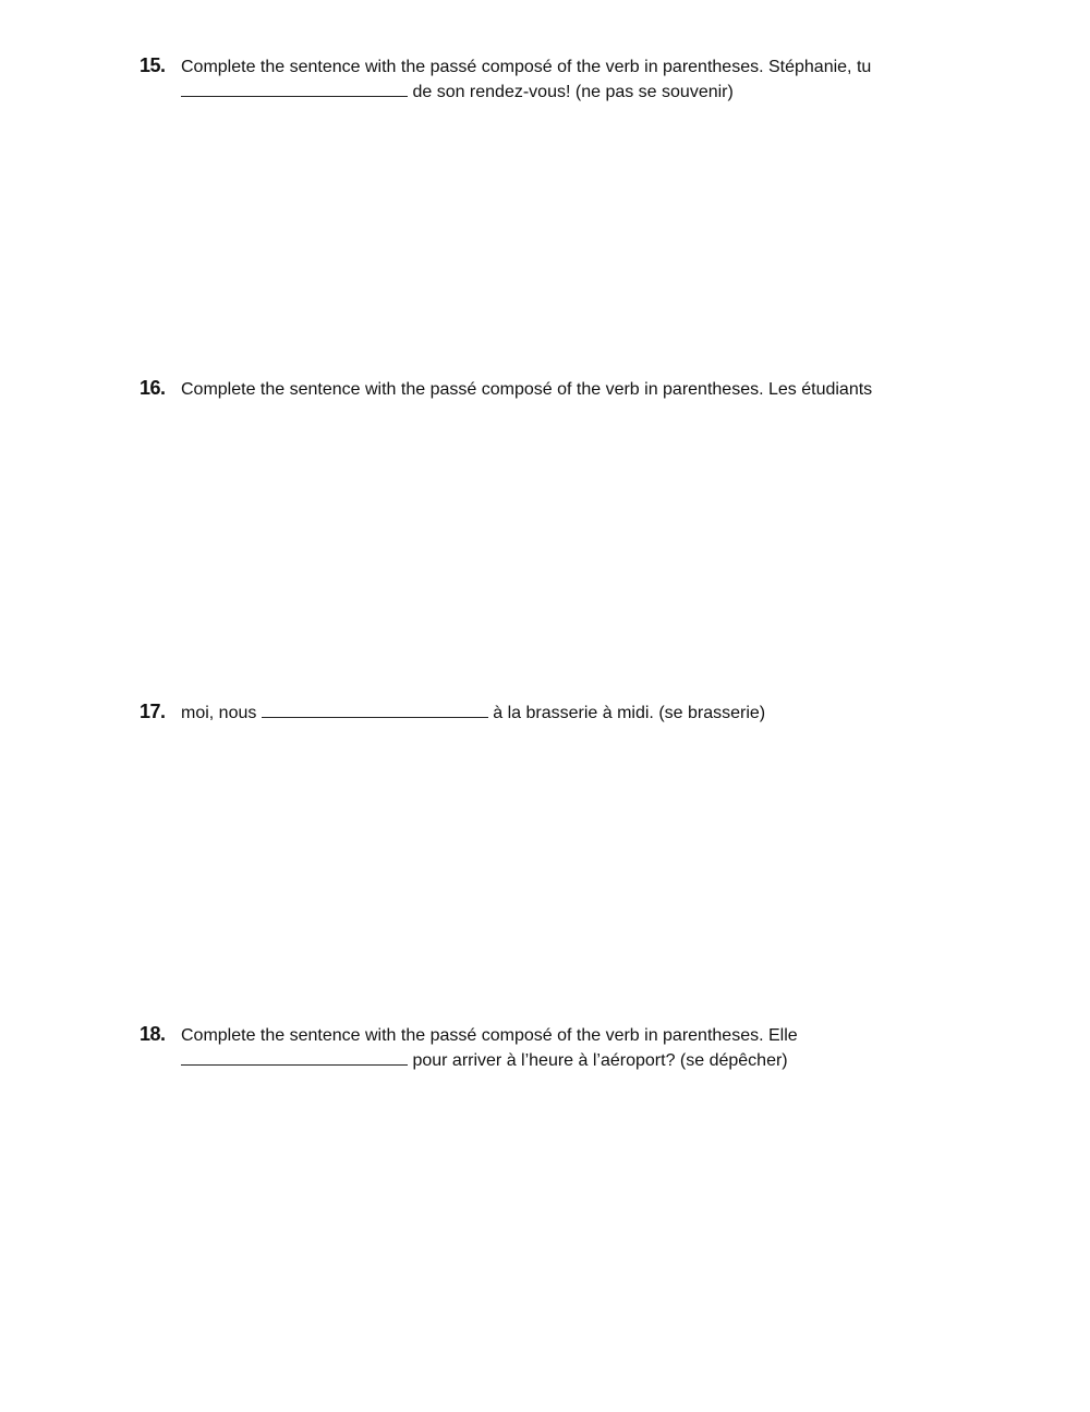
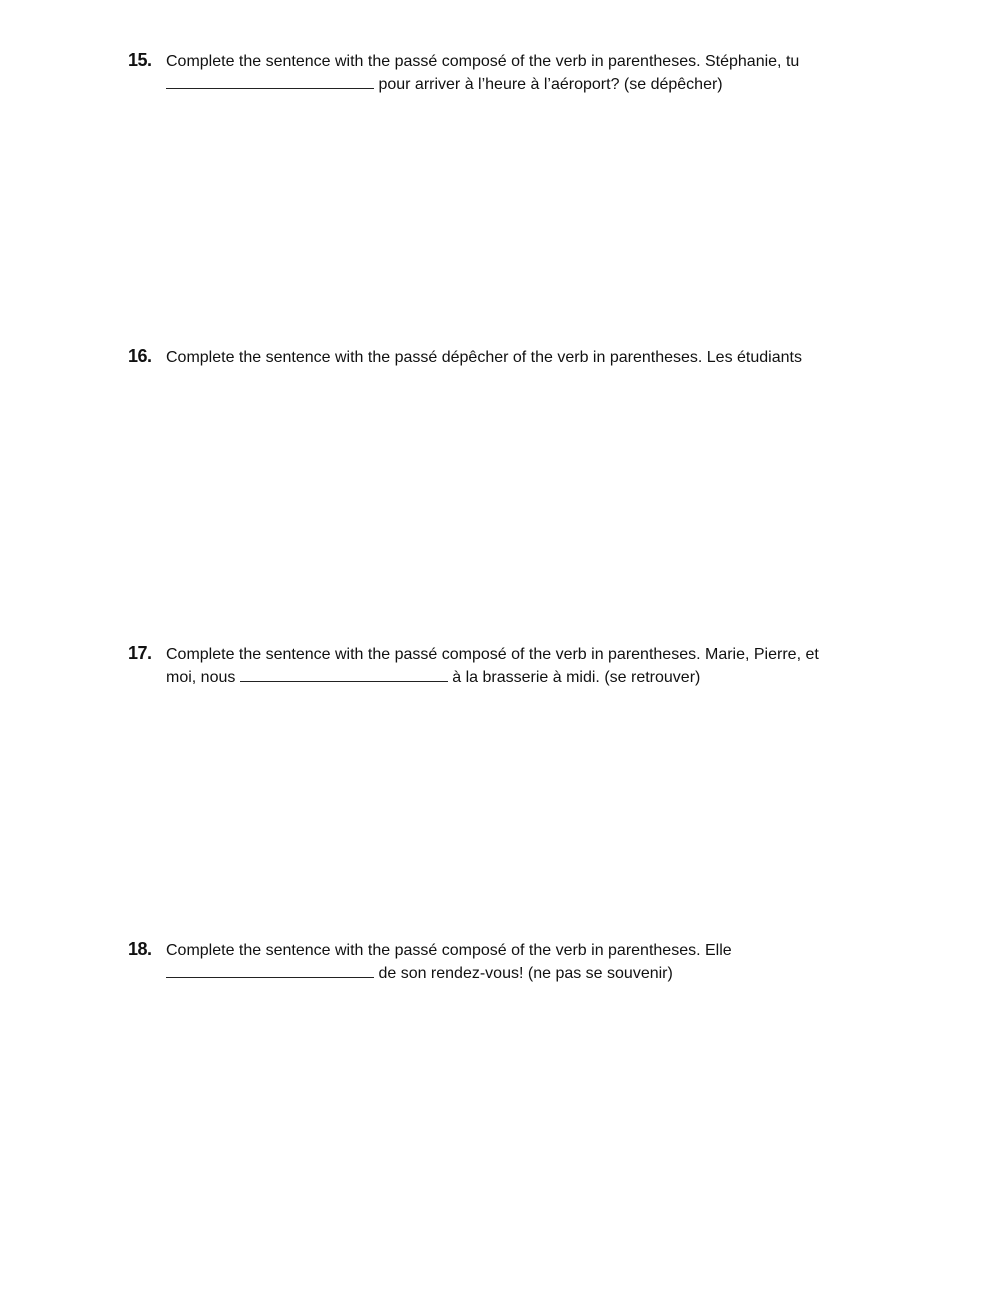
  15.
  Complete the sentence with the passé composé of the verb in parentheses. Stéphanie, tu
- de son rendez-vous! (ne pas se souvenir)
+ pour arriver à l’heure à l’aéroport? (se dépêcher)
  16.
- Complete the sentence with the passé composé of the verb in parentheses. Les étudiants
+ Complete the sentence with the passé dépêcher of the verb in parentheses. Les étudiants
  17.
+ Complete the sentence with the passé composé of the verb in parentheses. Marie, Pierre, et
- moi, nous à la brasserie à midi. (se brasserie)
+ moi, nous à la brasserie à midi. (se retrouver)
  18.
  Complete the sentence with the passé composé of the verb in parentheses. Elle
- pour arriver à l’heure à l’aéroport? (se dépêcher)
+ de son rendez-vous! (ne pas se souvenir)
